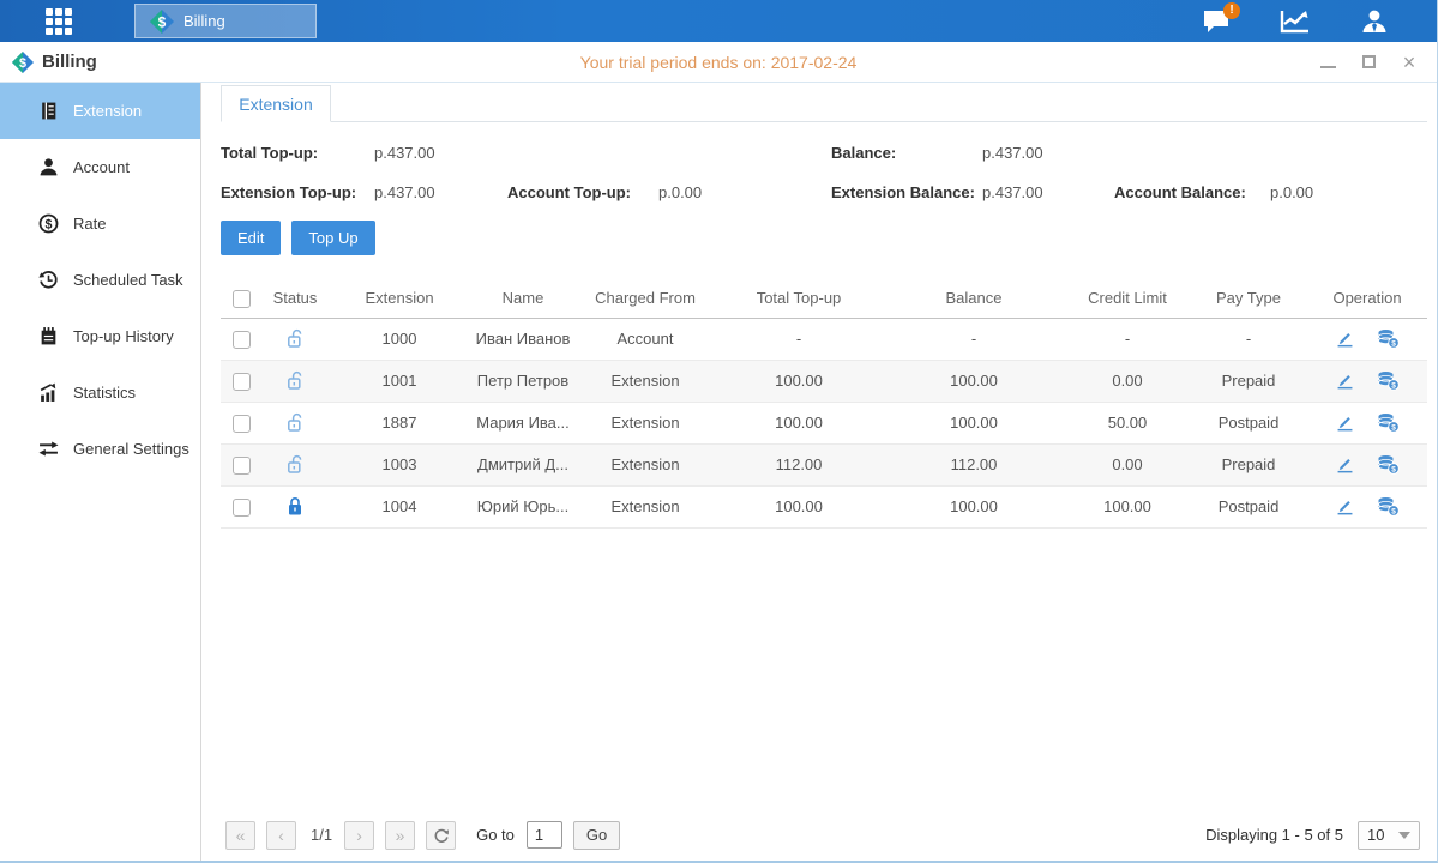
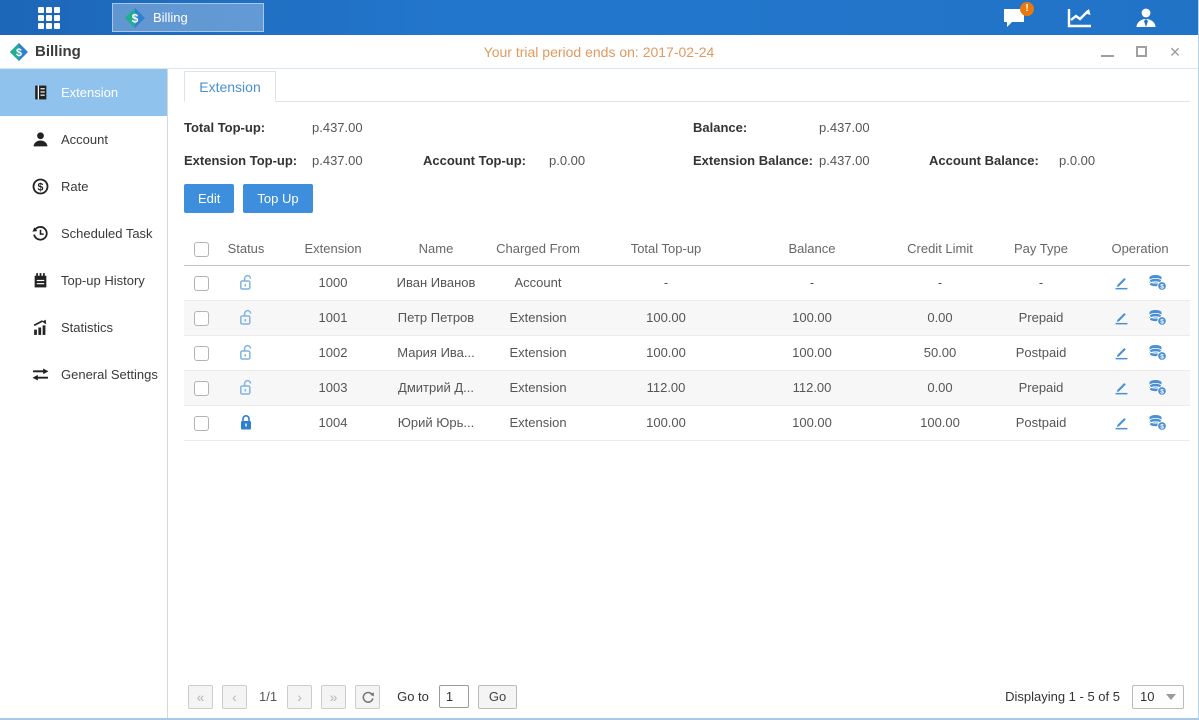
  Billing
  !
  Billing
  Your trial period ends on: 2017-02-24
  ×
  Extension
  Account
  $
  Rate
  Scheduled Task
  Top-up History
  Statistics
  General Settings
  Extension
  Total Top-up:
  p.437.00
  Balance:
  p.437.00
  Extension Top-up:
  p.437.00
  Account Top-up:
  p.0.00
  Extension Balance:
  p.437.00
  Account Balance:
  p.0.00
  Edit
  Top Up
  	Status	Extension	Name	Charged From	Total Top-up	Balance	Credit Limit	Pay Type	Operation
  		1000	Иван Иванов	Account	-	-	-	-
  		1001	Петр Петров	Extension	100.00	100.00	0.00	Prepaid
- 		1887	Мария Ива...	Extension	100.00	100.00	50.00	Postpaid
+ 		1002	Мария Ива...	Extension	100.00	100.00	50.00	Postpaid
  		1003	Дмитрий Д...	Extension	112.00	112.00	0.00	Prepaid
  		1004	Юрий Юрь...	Extension	100.00	100.00	100.00	Postpaid
  «
  ‹
  1/1
  ›
  »
  Go to
  1
  Go
  Displaying 1 - 5 of 5
  10
